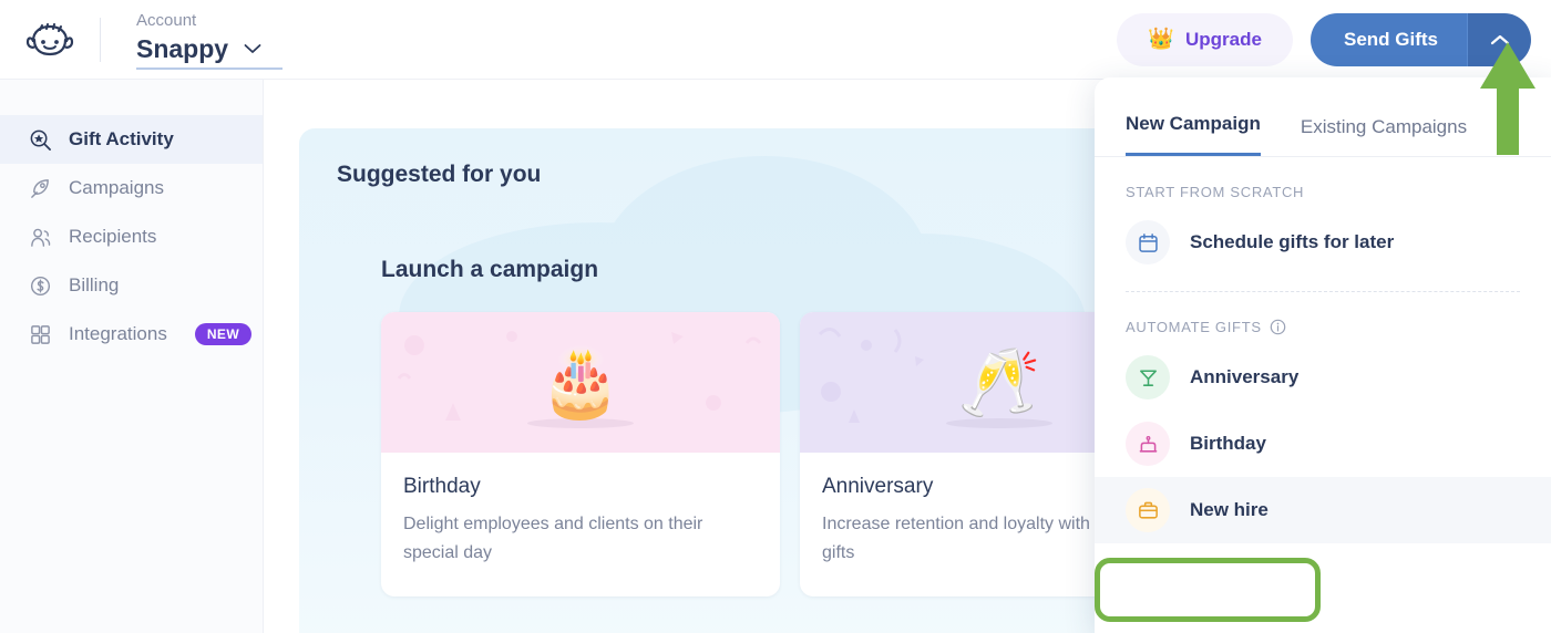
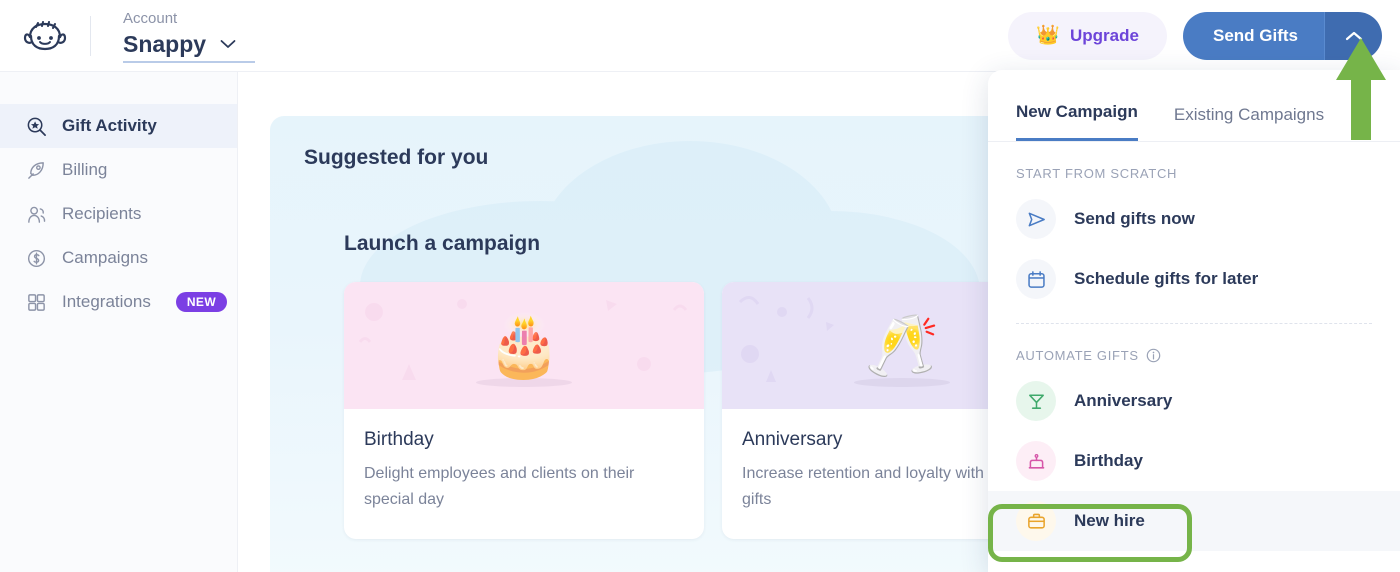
  Account
  Snappy
  👑
  Upgrade
  Send Gifts
  Gift Activity
- Campaigns
+ Billing
  Recipients
- Billing
+ Campaigns
  Integrations
  NEW
  Suggested for you
  Launch a campaign
  🎂
  Birthday
  Delight employees and clients on their special day
  🥂
  Anniversary
  Increase retention and loyalty with gifts
  New Campaign
  Existing Campaigns
  START FROM SCRATCH
+ Send gifts now
  Schedule gifts for later
  AUTOMATE GIFTS
  Anniversary
  Birthday
  New hire
